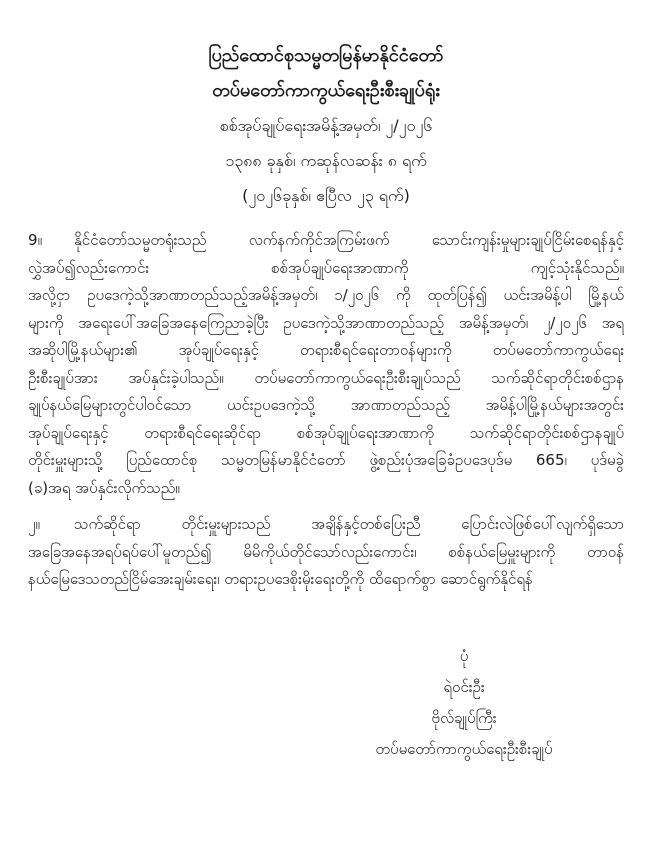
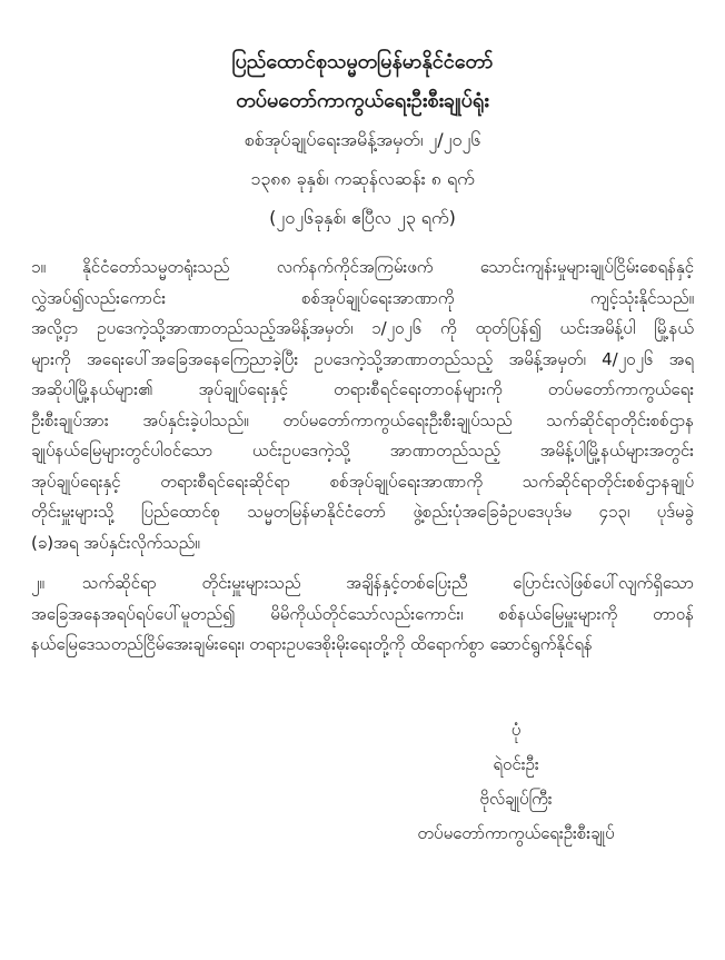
  ပြည်ထောင်စုသမ္မတမြန်မာနိုင်ငံတော်
  တပ်မတော်ကာကွယ်ရေးဦးစီးချုပ်ရုံး
  စစ်အုပ်ချုပ်ရေးအမိန့်အမှတ်၊ ၂/၂၀၂၆
  ၁၃၈၈ ခုနှစ်၊ ကဆုန်လဆန်း ၈ ရက်
  (၂၀၂၆ခုနှစ်၊ ဧပြီလ ၂၃ ရက်)
- 9။ နိုင်ငံတော်သမ္မတရုံးသည် လက်နက်ကိုင်အကြမ်းဖက် သောင်းကျန်းမှုများချုပ်ငြိမ်းစေရန်နှင့်
+ ၁။ နိုင်ငံတော်သမ္မတရုံးသည် လက်နက်ကိုင်အကြမ်းဖက် သောင်းကျန်းမှုများချုပ်ငြိမ်းစေရန်နှင့်
  လွှဲအပ်၍လည်းကောင်း စစ်အုပ်ချုပ်ရေးအာဏာကို ကျင့်သုံးနိုင်သည်။
  အလို့ငှာ ဥပဒေကဲ့သို့အာဏာတည်သည့်အမိန့်အမှတ်၊ ၁/၂၀၂၆ ကို ထုတ်ပြန်၍ ယင်းအမိန့်ပါ မြို့နယ်
- များကို အရေးပေါ်အခြေအနေကြေညာခဲ့ပြီး ဥပဒေကဲ့သို့အာဏာတည်သည့် အမိန့်အမှတ်၊ ၂/၂၀၂၆ အရ
+ များကို အရေးပေါ်အခြေအနေကြေညာခဲ့ပြီး ဥပဒေကဲ့သို့အာဏာတည်သည့် အမိန့်အမှတ်၊ 4/၂၀၂၆ အရ
  အဆိုပါမြို့နယ်များ၏ အုပ်ချုပ်ရေးနှင့် တရားစီရင်ရေးတာဝန်များကို တပ်မတော်ကာကွယ်ရေး
  ဦးစီးချုပ်အား အပ်နှင်းခဲ့ပါသည်။ တပ်မတော်ကာကွယ်ရေးဦးစီးချုပ်သည် သက်ဆိုင်ရာတိုင်းစစ်ဌာန
  ချုပ်နယ်မြေများတွင်ပါဝင်သော ယင်းဥပဒေကဲ့သို့ အာဏာတည်သည့် အမိန့်ပါမြို့နယ်များအတွင်း
  အုပ်ချုပ်ရေးနှင့် တရားစီရင်ရေးဆိုင်ရာ စစ်အုပ်ချုပ်ရေးအာဏာကို သက်ဆိုင်ရာတိုင်းစစ်ဌာနချုပ်
- တိုင်းမှူးများသို့ ပြည်ထောင်စု သမ္မတမြန်မာနိုင်ငံတော် ဖွဲ့စည်းပုံအခြေခံဥပဒေပုဒ်မ 665၊ ပုဒ်မခွဲ
+ တိုင်းမှူးများသို့ ပြည်ထောင်စု သမ္မတမြန်မာနိုင်ငံတော် ဖွဲ့စည်းပုံအခြေခံဥပဒေပုဒ်မ ၄၁၃၊ ပုဒ်မခွဲ
  (ခ)အရ အပ်နှင်းလိုက်သည်။
  ၂။ သက်ဆိုင်ရာ တိုင်းမှူးများသည် အချိန်နှင့်တစ်ပြေးညီ ပြောင်းလဲဖြစ်ပေါ်လျက်ရှိသော
  အခြေအနေအရပ်ရပ်ပေါ်မူတည်၍ မိမိကိုယ်တိုင်သော်လည်းကောင်း၊ စစ်နယ်မြေမှူးများကို တာဝန်
  နယ်မြေဒေသတည်ငြိမ်အေးချမ်းရေး၊ တရားဥပဒေစိုးမိုးရေးတို့ကို ထိရောက်စွာ ဆောင်ရွက်နိုင်ရန်
  ပုံ
  ရဲဝင်းဦး
  ဗိုလ်ချုပ်ကြီး
  တပ်မတော်ကာကွယ်ရေးဦးစီးချုပ်
